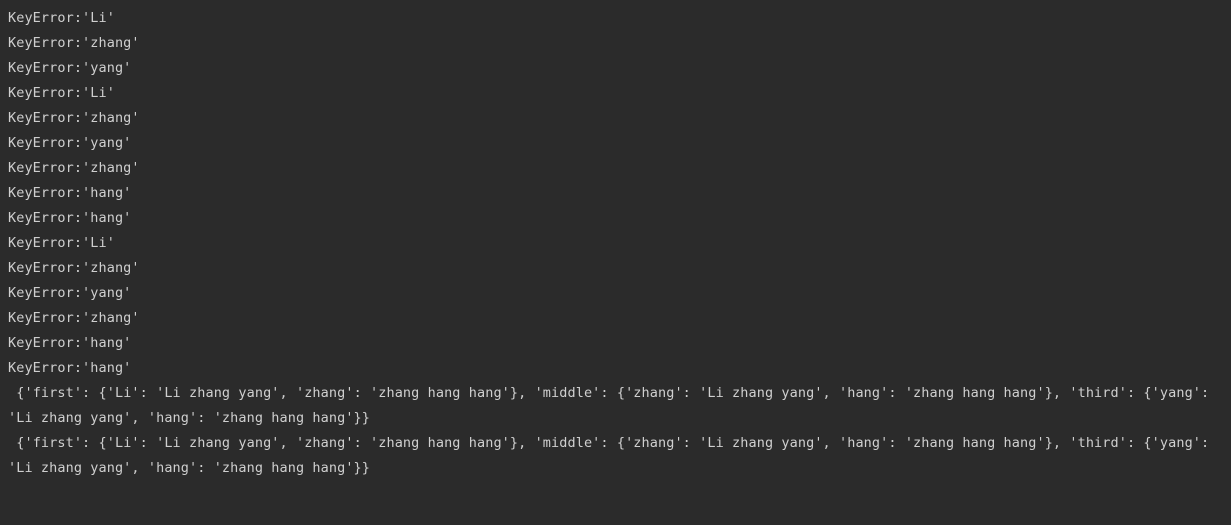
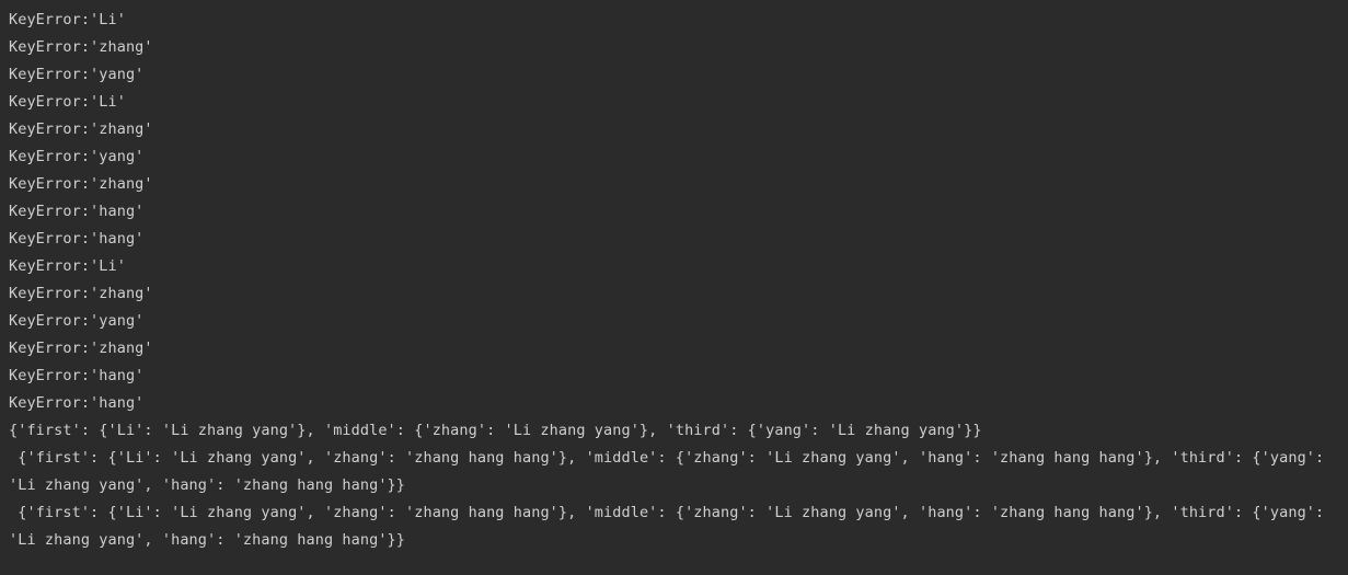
  KeyError:'Li'
  KeyError:'zhang'
  KeyError:'yang'
  KeyError:'Li'
  KeyError:'zhang'
  KeyError:'yang'
  KeyError:'zhang'
  KeyError:'hang'
  KeyError:'hang'
  KeyError:'Li'
  KeyError:'zhang'
  KeyError:'yang'
  KeyError:'zhang'
  KeyError:'hang'
  KeyError:'hang'
+ {'first': {'Li': 'Li zhang yang'}, 'middle': {'zhang': 'Li zhang yang'}, 'third': {'yang': 'Li zhang yang'}}
  {'first': {'Li': 'Li zhang yang', 'zhang': 'zhang hang hang'}, 'middle': {'zhang': 'Li zhang yang', 'hang': 'zhang hang hang'}, 'third': {'yang': 'Li zhang yang', 'hang': 'zhang hang hang'}}
  {'first': {'Li': 'Li zhang yang', 'zhang': 'zhang hang hang'}, 'middle': {'zhang': 'Li zhang yang', 'hang': 'zhang hang hang'}, 'third': {'yang': 'Li zhang yang', 'hang': 'zhang hang hang'}}
